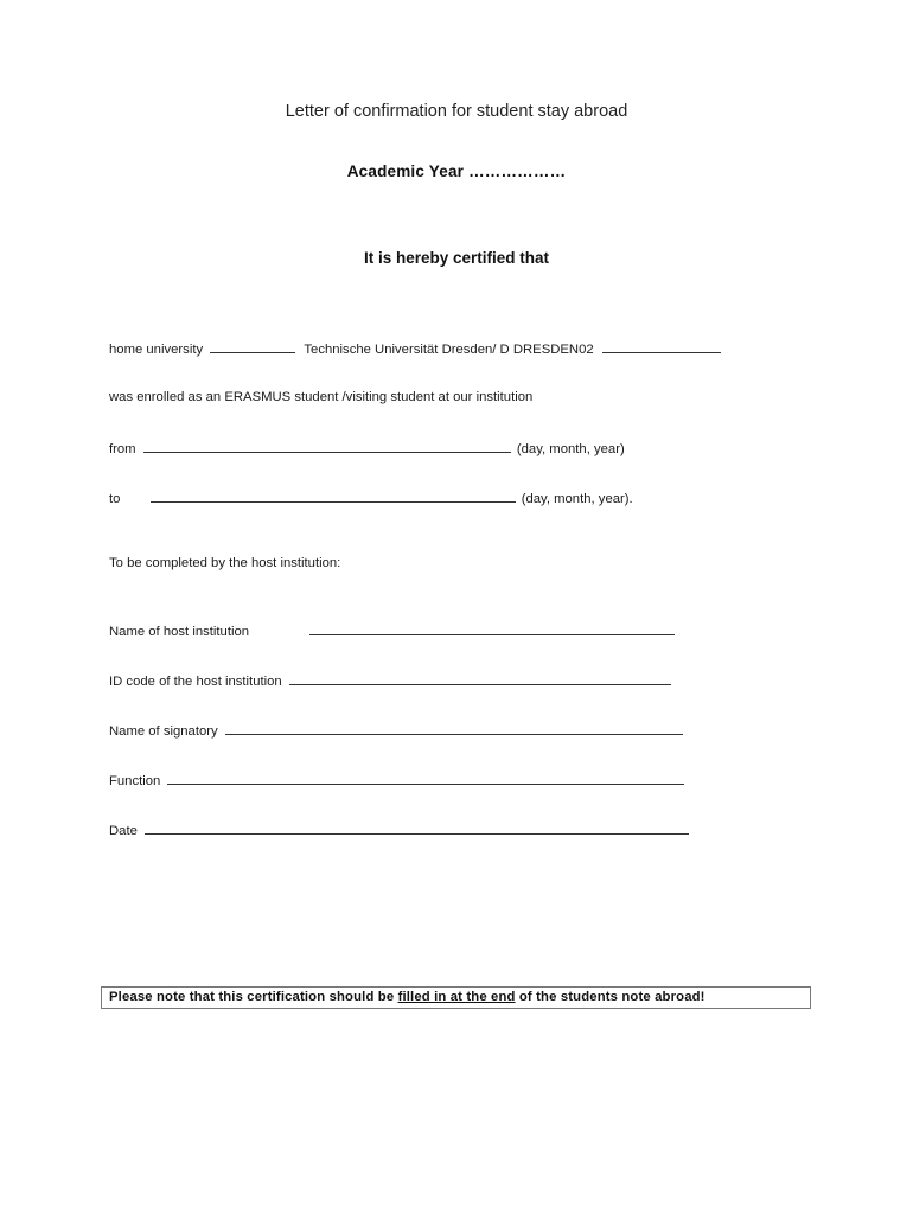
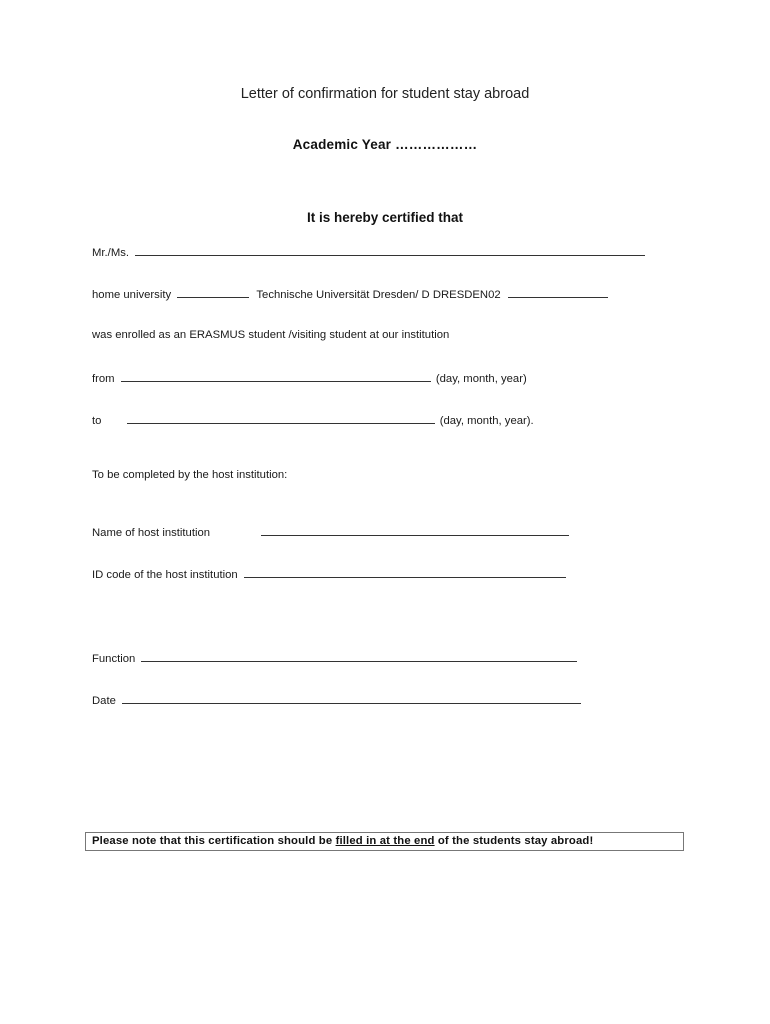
  Letter of confirmation for student stay abroad
  Academic Year ………………
  It is hereby certified that
+ Mr./Ms.
  home university Technische Universität Dresden/ D DRESDEN02
  was enrolled as an ERASMUS student /visiting student at our institution
  from (day, month, year)
  to (day, month, year).
  To be completed by the host institution:
  Name of host institution
  ID code of the host institution
- Name of signatory
  Function
  Date
- Please note that this certification should be filled in at the end of the students note abroad!
+ Please note that this certification should be filled in at the end of the students stay abroad!
